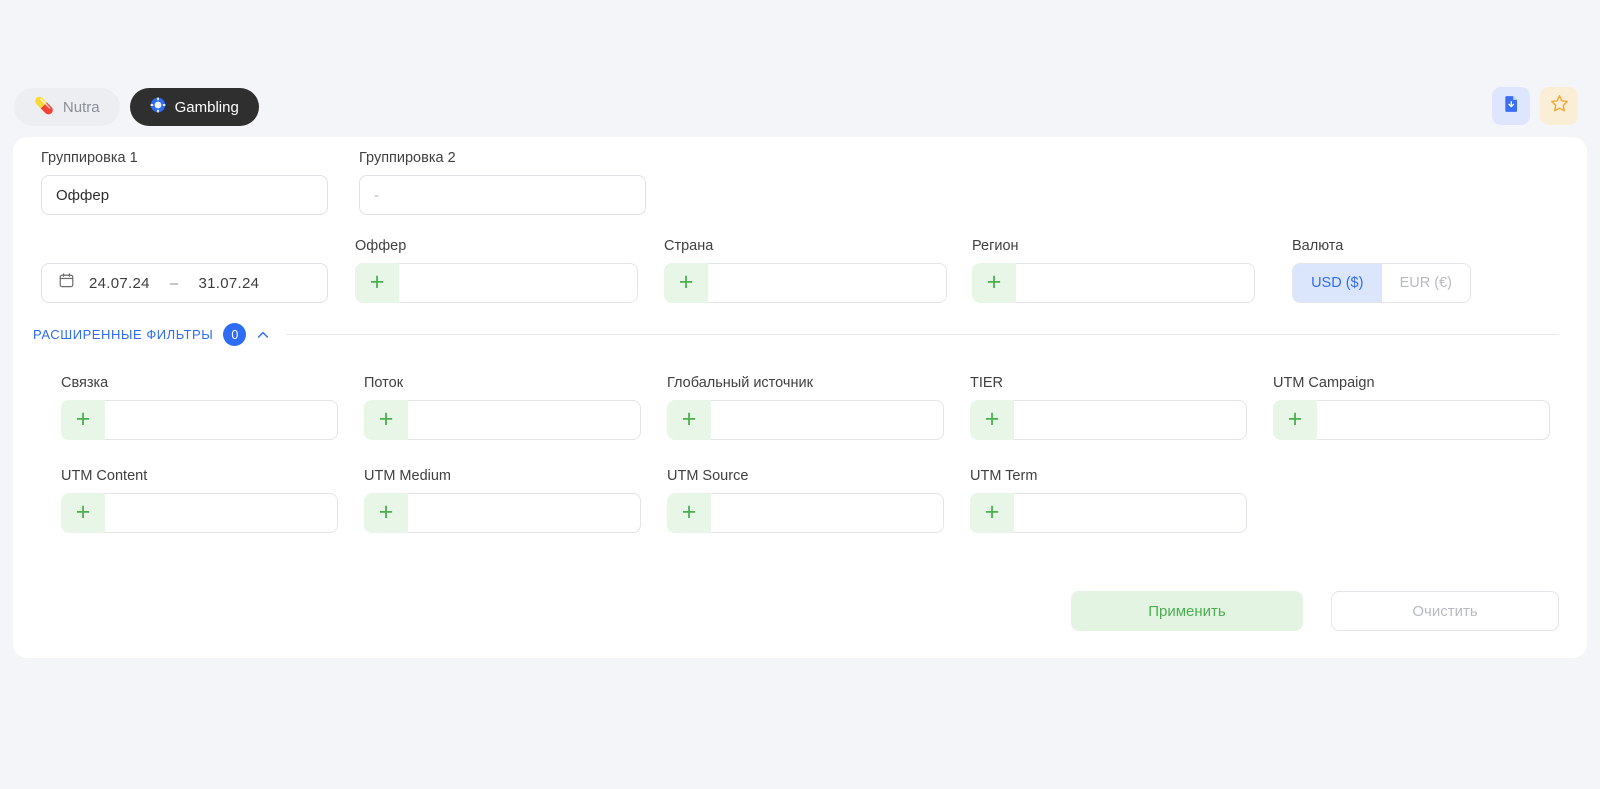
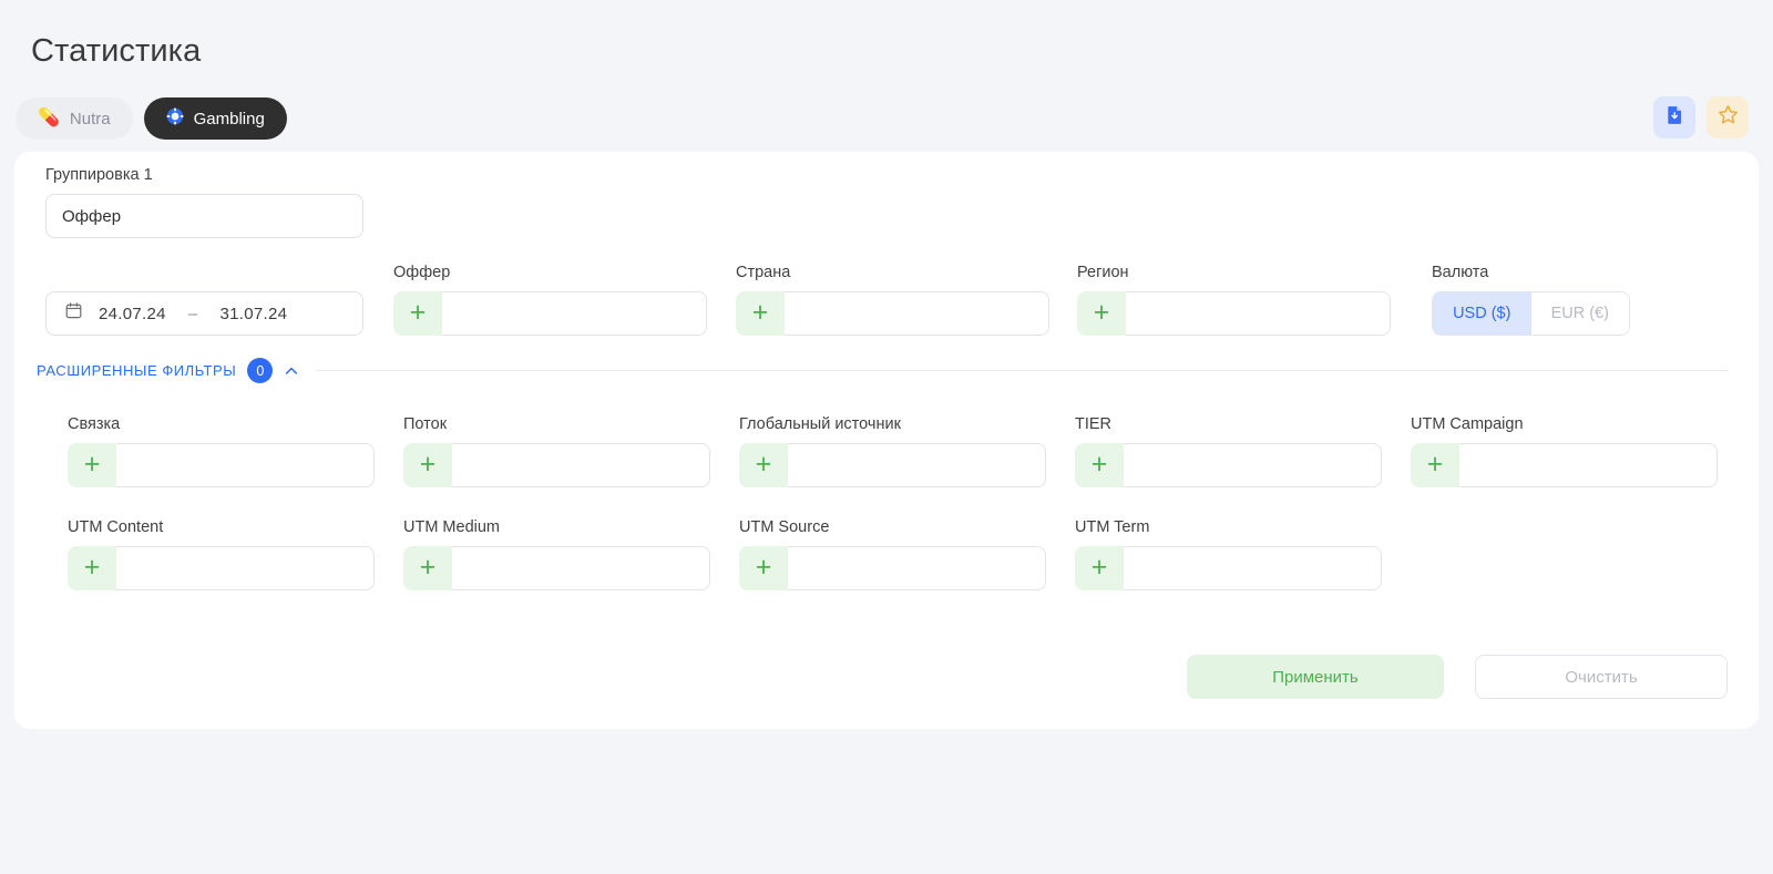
+ Статистика
  💊
  Nutra
  Gambling
  Группировка 1
  Оффер
- Группировка 2
- -
  24.07.24
  –
  31.07.24
  Оффер
  +
  Страна
  +
  Регион
  +
  Валюта
  USD ($)
  EUR (€)
  РАСШИРЕННЫЕ ФИЛЬТРЫ
  0
  Связка
  +
  Поток
  +
  Глобальный источник
  +
  TIER
  +
  UTM Campaign
  +
  UTM Content
  +
  UTM Medium
  +
  UTM Source
  +
  UTM Term
  +
  Применить
  Очистить
